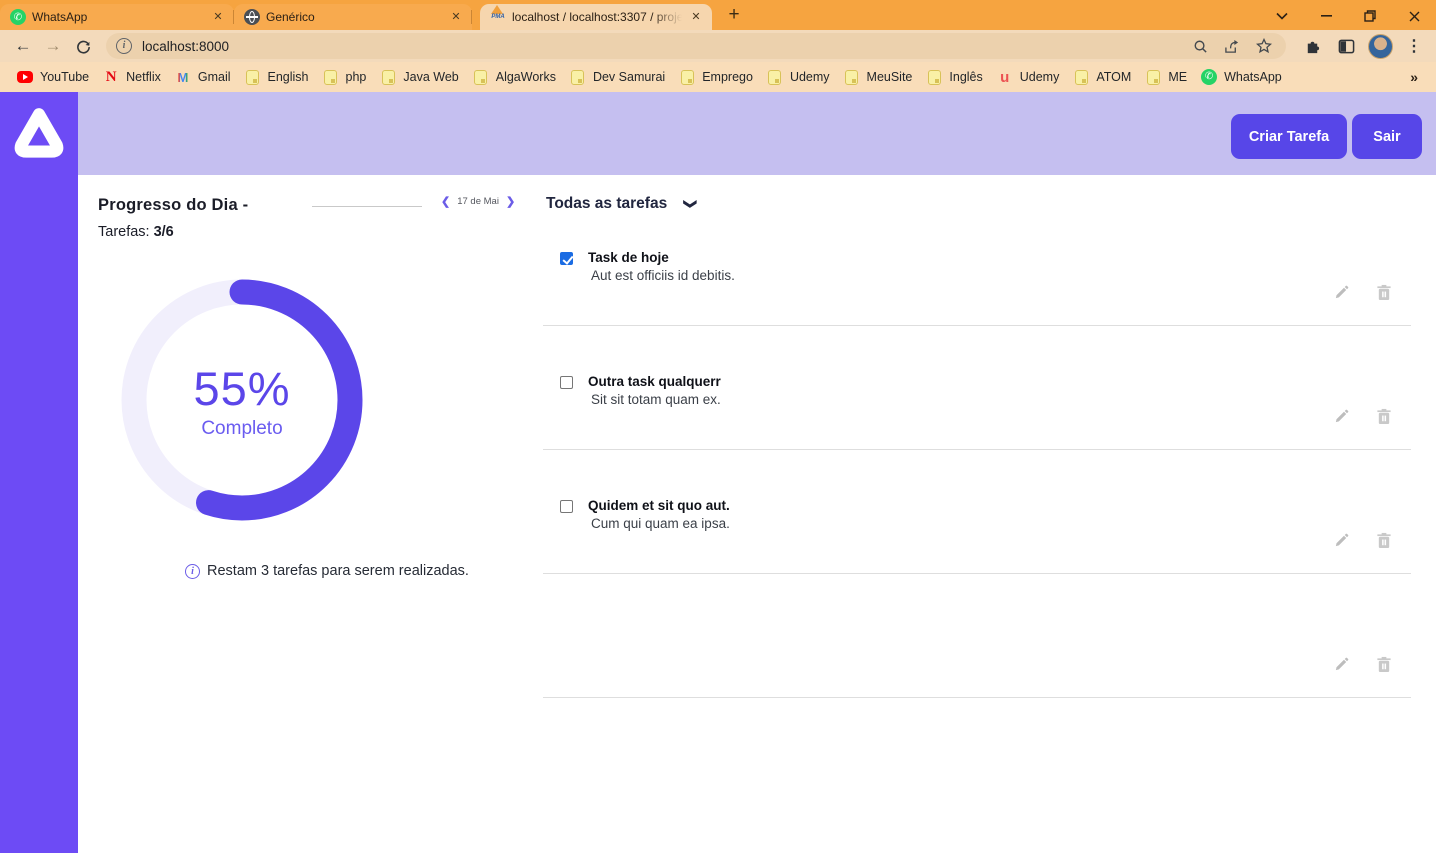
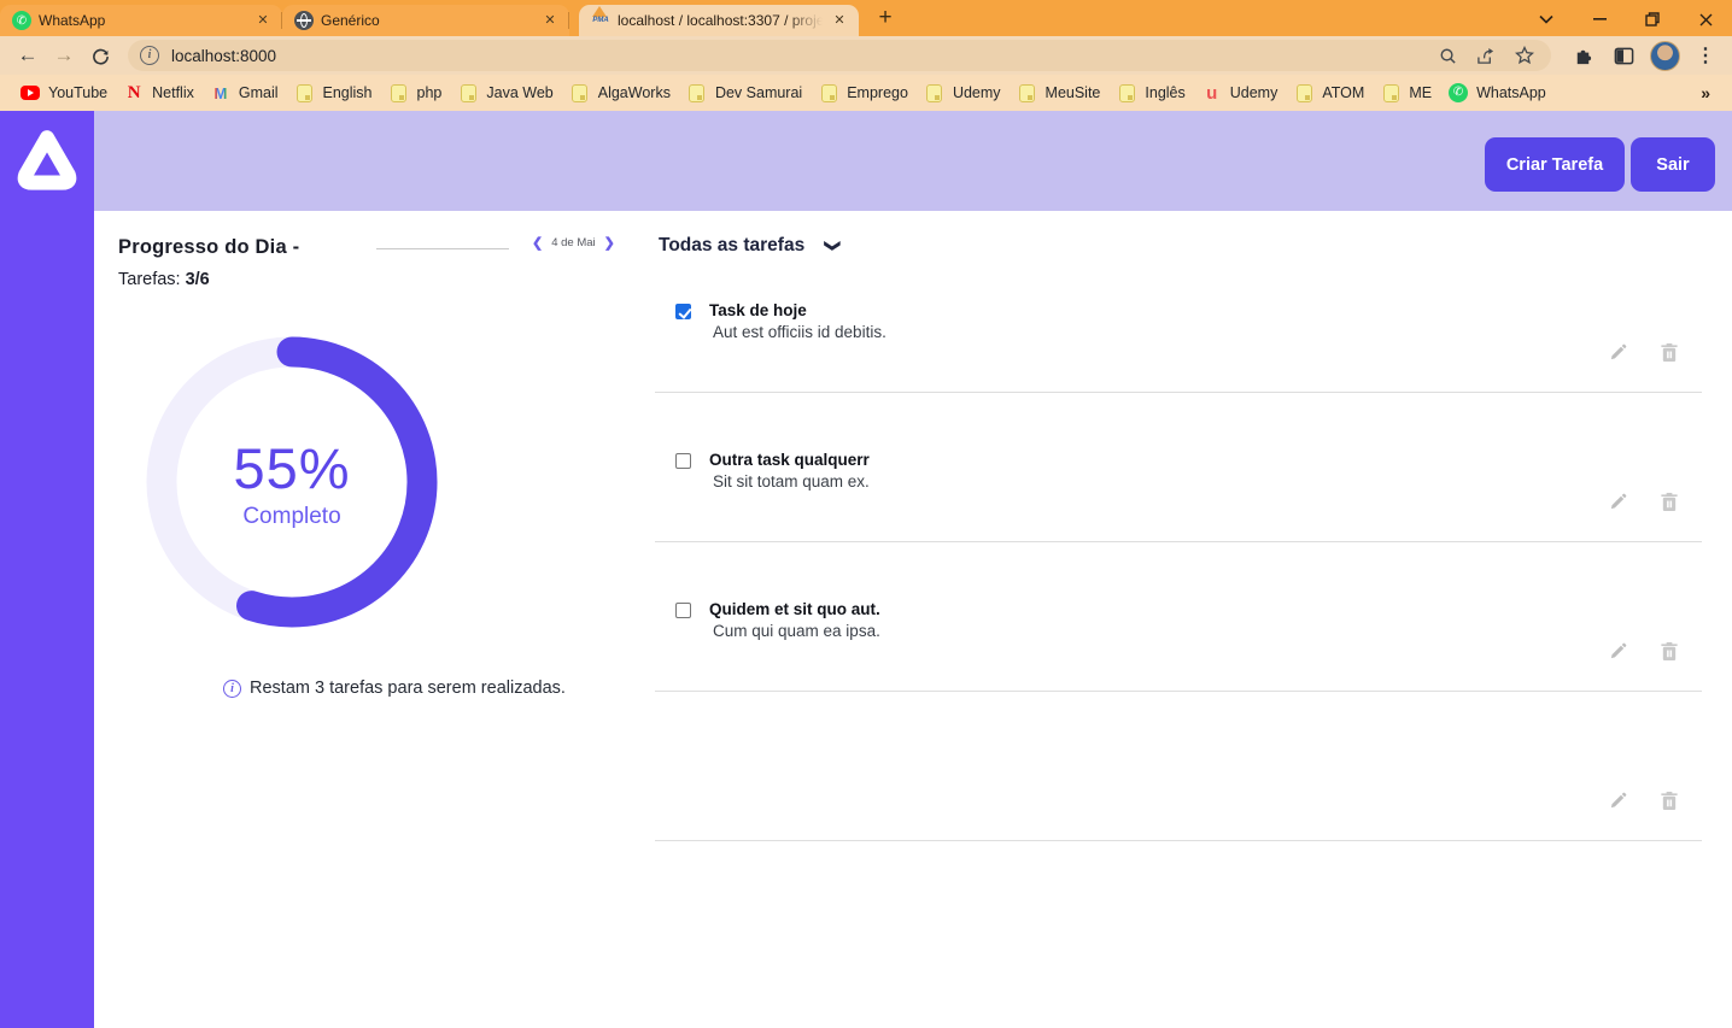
  ✆
  WhatsApp
  ✕
  Genérico
  ✕
  localhost / localhost:3307 / proje
  ✕
  +
  ←
  →
  i
  localhost:8000
  ⋮
  YouTube
  N
  Netflix
  M
  Gmail
  English
  php
  Java Web
  AlgaWorks
  Dev Samurai
  Emprego
  Udemy
  MeuSite
  Inglês
  u
  Udemy
  ATOM
  ME
  ✆
  WhatsApp
  »
  Criar Tarefa
  Sair
  Progresso do Dia -
  ❮
- 17 de Mai
+ 4 de Mai
  ❯
  Tarefas: 3/6
  55%
  Completo
  i
  Restam 3 tarefas para serem realizadas.
  Todas as tarefas
  Task de hoje
  Aut est officiis id debitis.
  Outra task qualquerr
  Sit sit totam quam ex.
  Quidem et sit quo aut.
  Cum qui quam ea ipsa.
